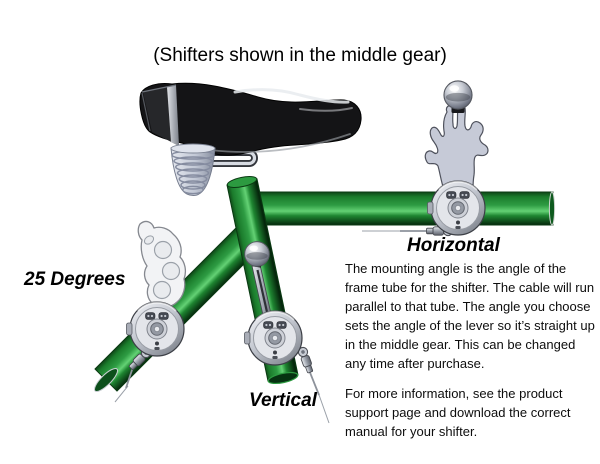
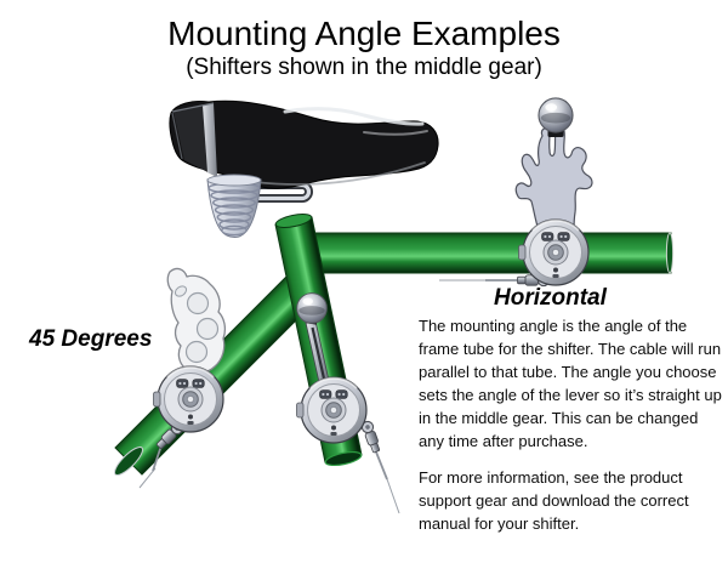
+ Mounting Angle Examples
  (Shifters shown in the middle gear)
- 25 Degrees
+ 45 Degrees
  Horizontal
- Vertical
  The mounting angle is the angle of the frame tube for the shifter. The cable will run parallel to that tube. The angle you choose sets the angle of the lever so it’s straight up in the middle gear. This can be changed any time after purchase.
- For more information, see the product support page and download the correct manual for your shifter.
+ For more information, see the product support gear and download the correct manual for your shifter.
